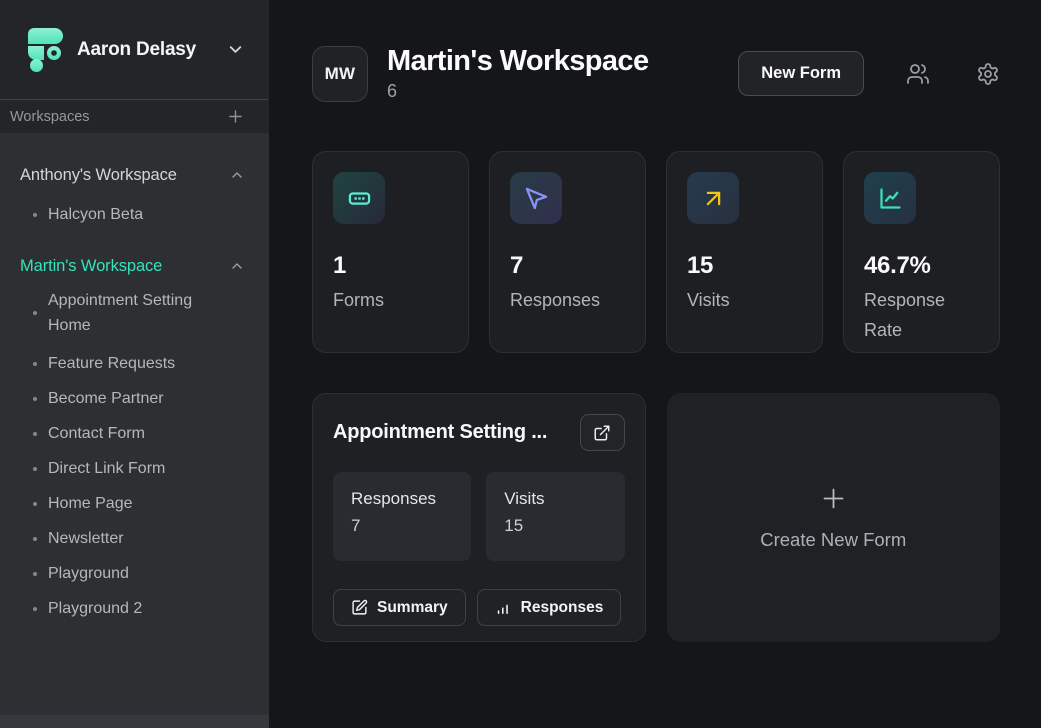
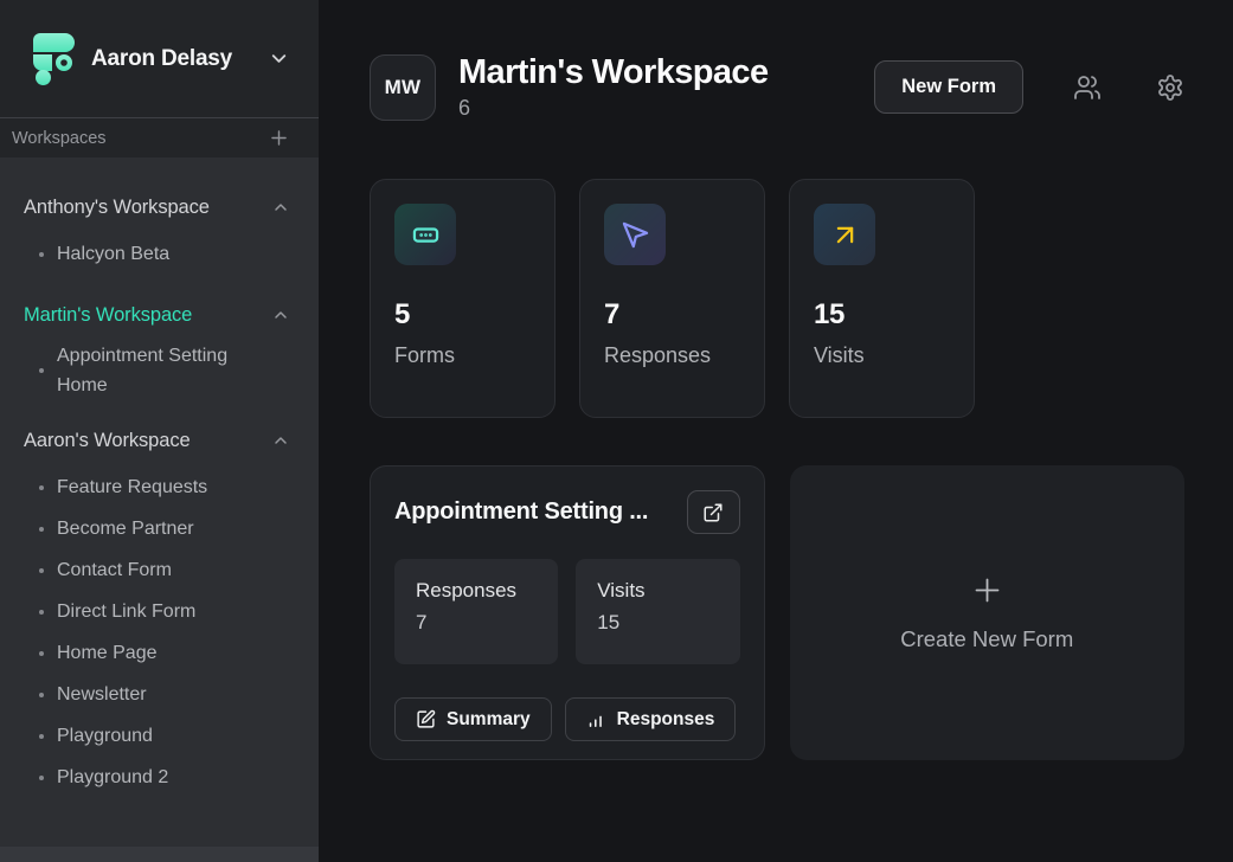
  Aaron Delasy
  Workspaces
  Anthony's Workspace
  Halcyon Beta
  Martin's Workspace
  Appointment Setting Home
+ Aaron's Workspace
  Feature Requests
  Become Partner
  Contact Form
  Direct Link Form
  Home Page
  Newsletter
  Playground
  Playground 2
  MW
  Martin's Workspace
  6
  New Form
- 1
+ 5
  Forms
  7
  Responses
  15
  Visits
- 46.7%
- Response Rate
  Appointment Setting ...
  Responses
  7
  Visits
  15
  Summary
  Responses
  Create New Form
